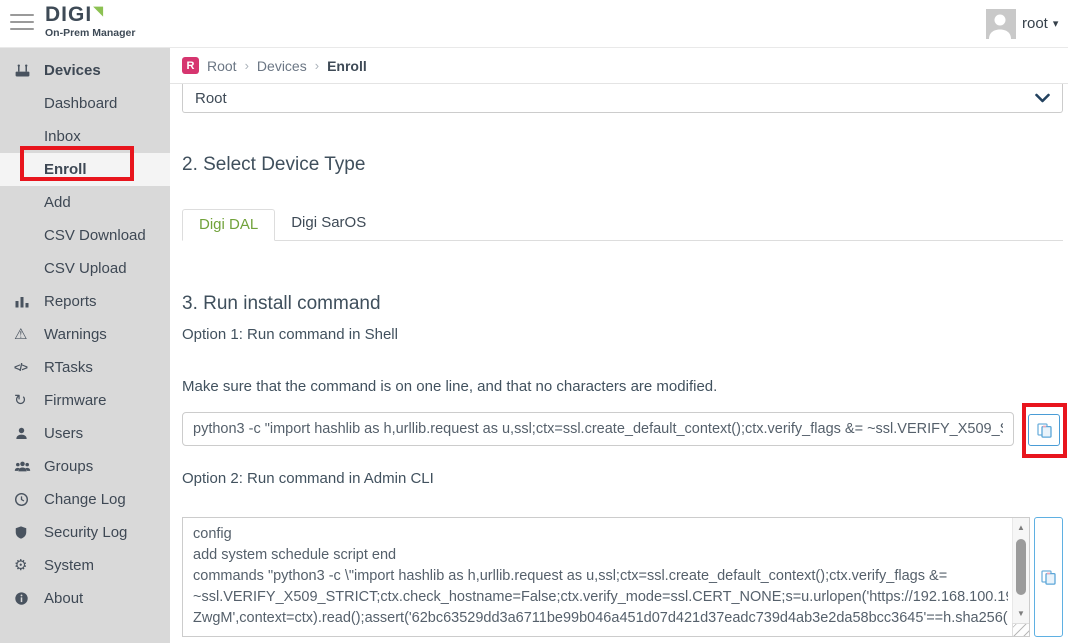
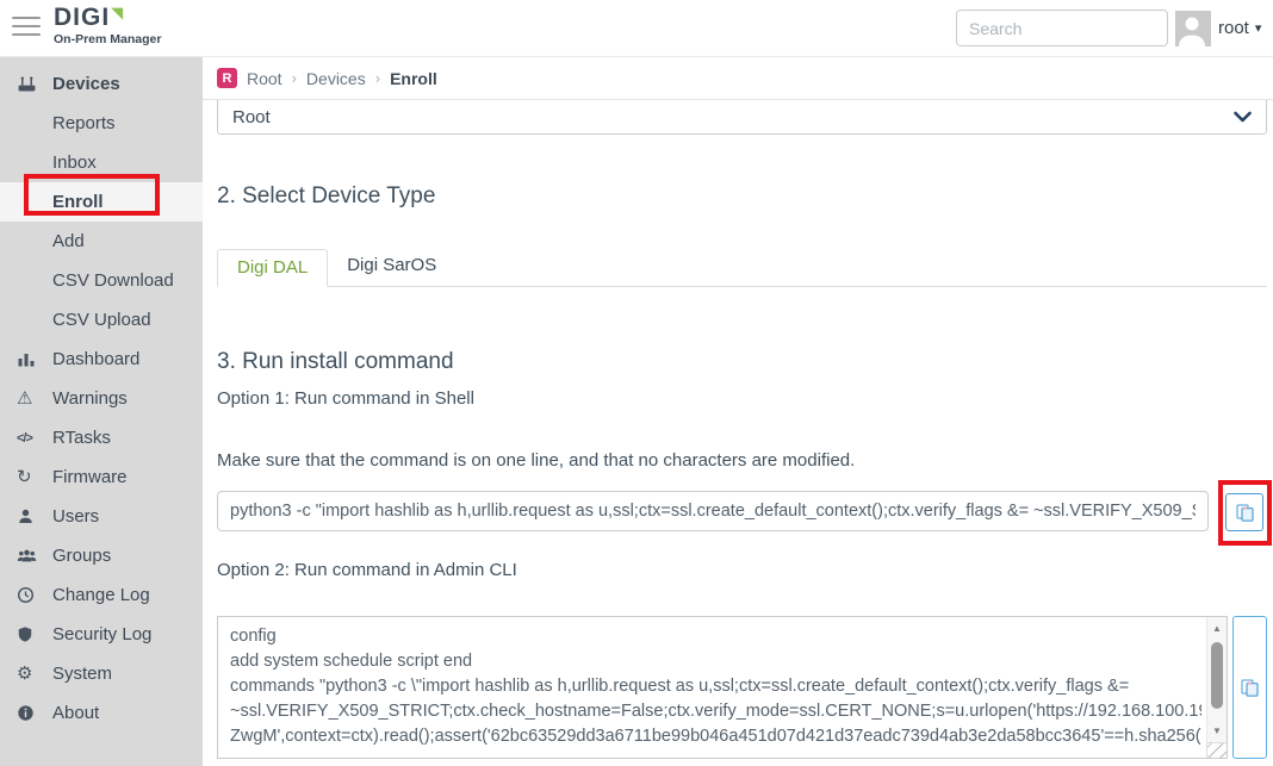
  DIGI◥
  On-Prem Manager
+ Search
  root
  ▾
  Devices
- Dashboard
+ Reports
  Inbox
  Enroll
  Add
  CSV Download
  CSV Upload
- Reports
+ Dashboard
  ⚠
  Warnings
  </>
  RTasks
  ↻
  Firmware
  Users
  Groups
  Change Log
  Security Log
  ⚙
  System
  About
  R
  Root
  ›
  Devices
  ›
  Enroll
  Root
  2. Select Device Type
  Digi DAL
  Digi SarOS
  3. Run install command
  Option 1: Run command in Shell
  Make sure that the command is on one line, and that no characters are modified.
  Option 2: Run command in Admin CLI
  config
  add system schedule script end
  commands "python3 -c \"import hashlib as h,urllib.request as u,ssl;ctx=ssl.create_default_context();ctx.verify_flags &=
  ~ssl.VERIFY_X509_STRICT;ctx.check_hostname=False;ctx.verify_mode=ssl.CERT_NONE;s=u.urlopen('https://192.168.100.1
  ZwgM',context=ctx).read();assert('62bc63529dd3a6711be99b046a451d07d421d37eadc739d4ab3e2da58bcc3645'==h.sha256(
  ▲
  ▼
